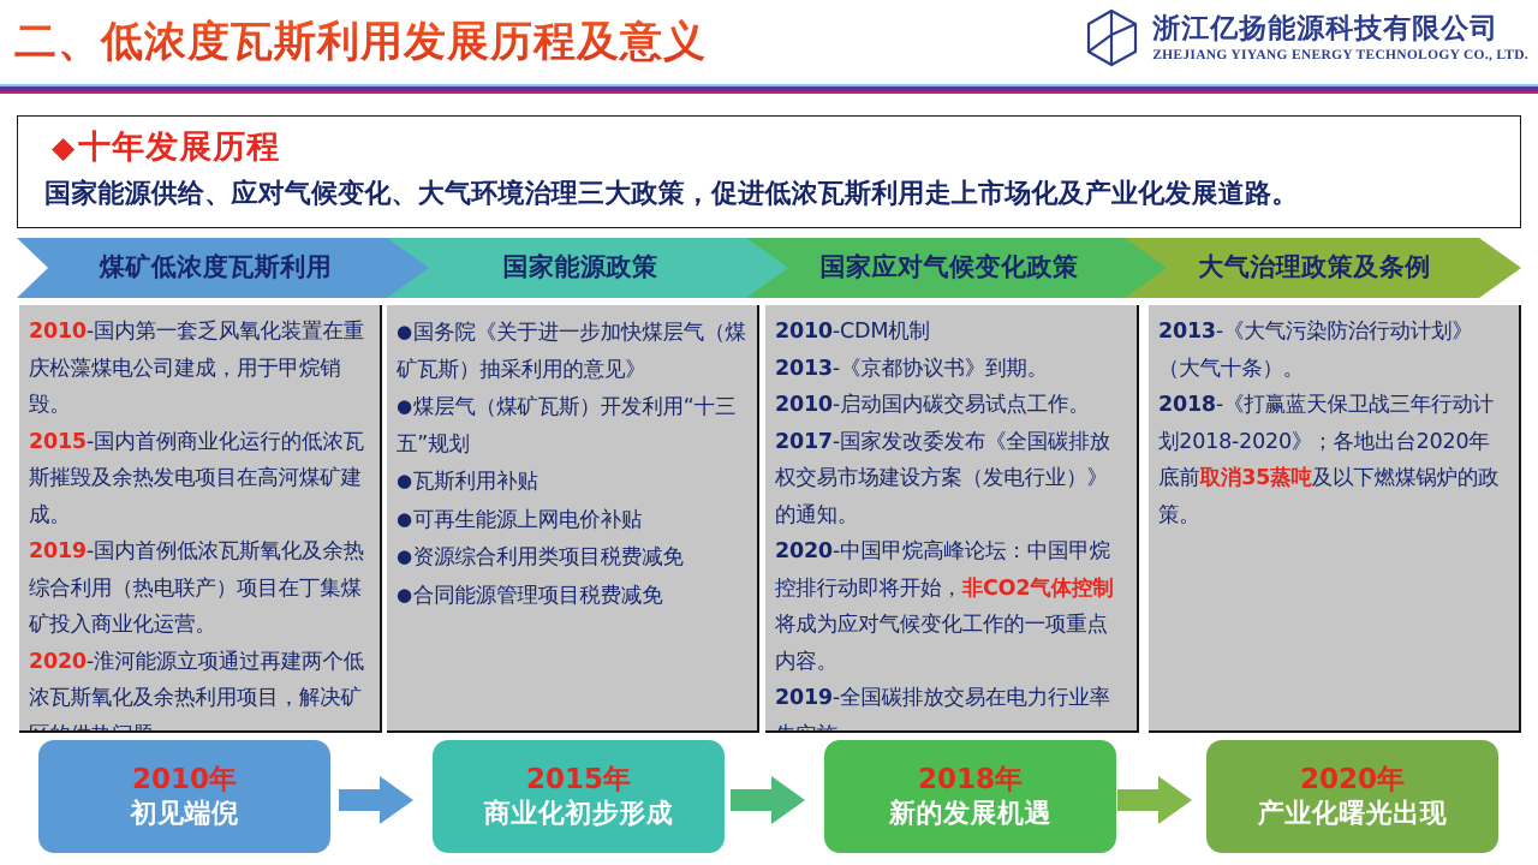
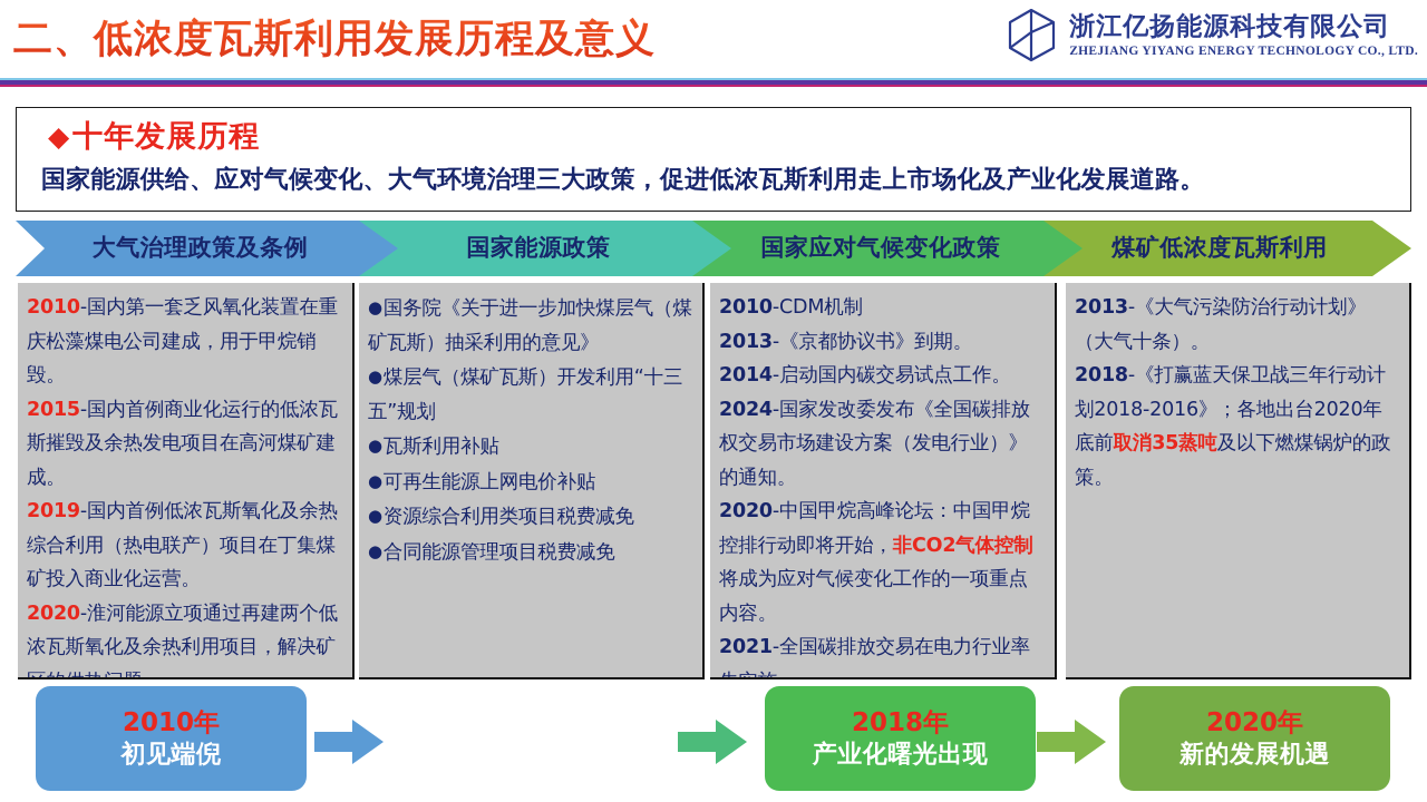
  二、低浓度瓦斯利用发展历程及意义
  浙江亿扬能源科技有限公司
  ZHEJIANG YIYANG ENERGY TECHNOLOGY CO., LTD.
  ◆十年发展历程
  国家能源供给、应对气候变化、大气环境治理三大政策，促进低浓瓦斯利用走上市场化及产业化发展道路。
- 煤矿低浓度瓦斯利用
+ 大气治理政策及条例
  国家能源政策
  国家应对气候变化政策
- 大气治理政策及条例
+ 煤矿低浓度瓦斯利用
  2010-国内第一套乏风氧化装置在重庆松藻煤电公司建成，用于甲烷销毁。
  2015-国内首例商业化运行的低浓瓦斯摧毁及余热发电项目在高河煤矿建成。
  2019-国内首例低浓瓦斯氧化及余热综合利用（热电联产）项目在丁集煤矿投入商业化运营。
  2020-淮河能源立项通过再建两个低浓瓦斯氧化及余热利用项目，解决矿
  ●国务院《关于进一步加快煤层气（煤矿瓦斯）抽采利用的意见》
  ●煤层气（煤矿瓦斯）开发利用“十三五”规划
  ●瓦斯利用补贴
  ●可再生能源上网电价补贴
  ●资源综合利用类项目税费减免
  ●合同能源管理项目税费减免
  2010-CDM机制
  2013-《京都协议书》到期。
- 2010-启动国内碳交易试点工作。
+ 2014-启动国内碳交易试点工作。
- 2017-国家发改委发布《全国碳排放权交易市场建设方案（发电行业）》的通知。
+ 2024-国家发改委发布《全国碳排放权交易市场建设方案（发电行业）》的通知。
  2020-中国甲烷高峰论坛：中国甲烷控排行动即将开始，非CO2气体控制将成为应对气候变化工作的一项重点内容。
- 2019-全国碳排放交易在电力行业率
+ 2021-全国碳排放交易在电力行业率
  2013-《大气污染防治行动计划》（大气十条）。
- 2018-《打赢蓝天保卫战三年行动计划2018-2020》；各地出台2020年底前取消35蒸吨及以下燃煤锅炉的政策。
+ 2018-《打赢蓝天保卫战三年行动计划2018-2016》；各地出台2020年底前取消35蒸吨及以下燃煤锅炉的政策。
  2010年
  初见端倪
- 2015年
- 商业化初步形成
  2018年
- 新的发展机遇
+ 产业化曙光出现
  2020年
- 产业化曙光出现
+ 新的发展机遇
